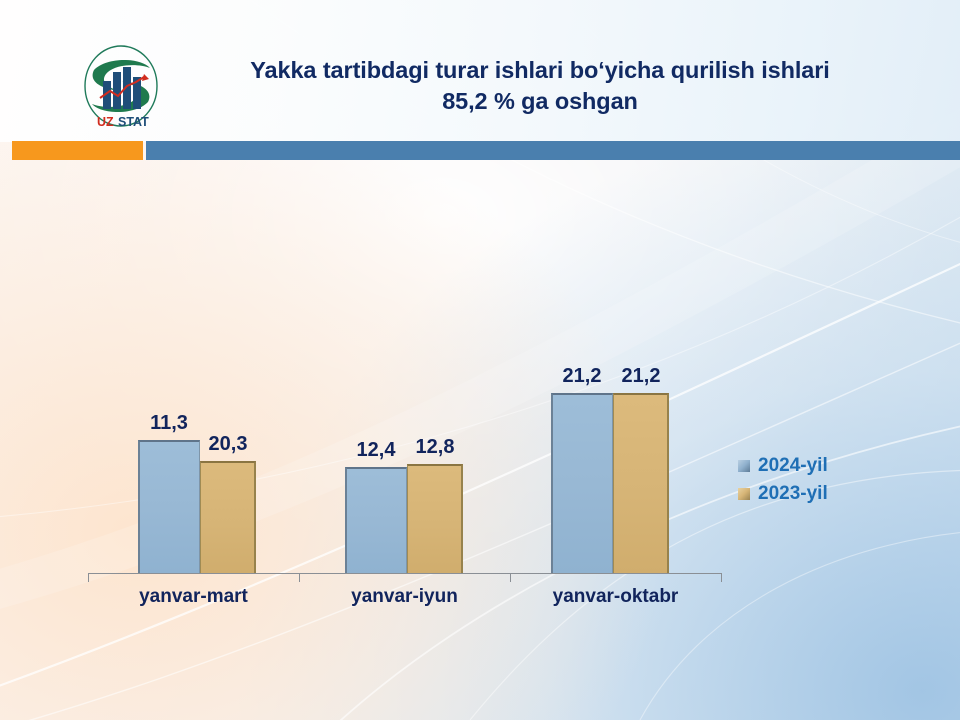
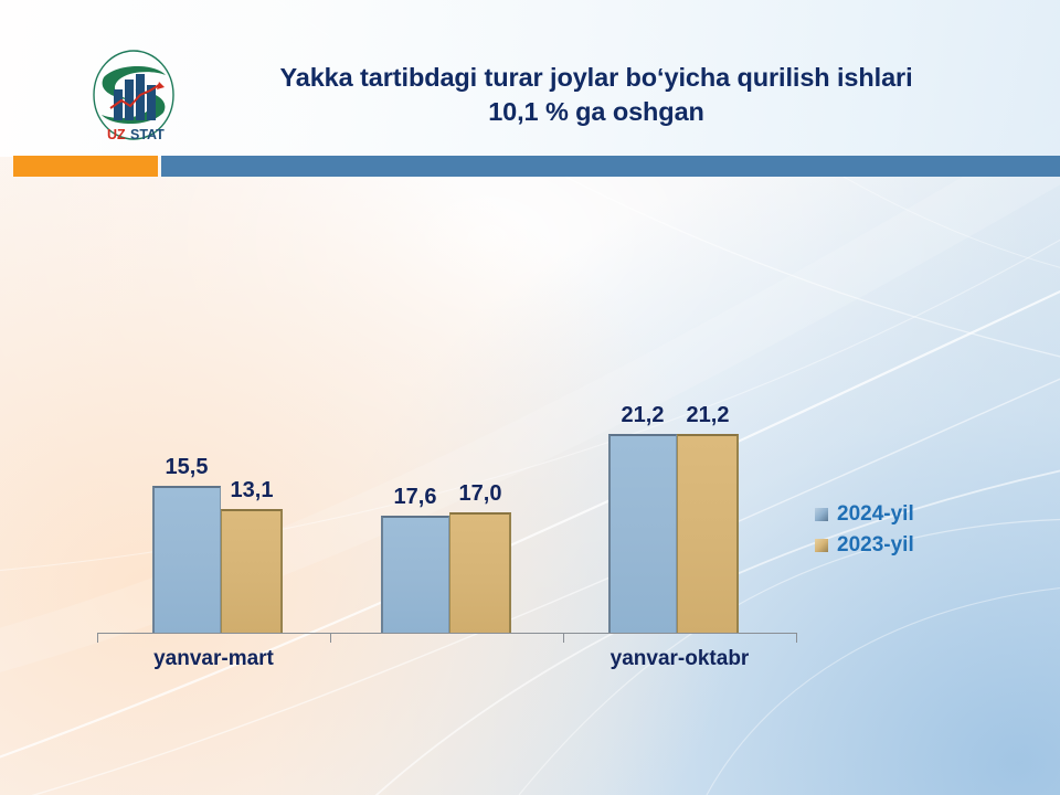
  UZ
  STAT
- Yakka tartibdagi turar ishlari bo‘yicha qurilish ishlari
+ Yakka tartibdagi turar joylar bo‘yicha qurilish ishlari
- 85,2 % ga oshgan
+ 10,1 % ga oshgan
- 11,3
+ 15,5
- 20,3
+ 13,1
- 12,4
+ 17,6
- 12,8
+ 17,0
  21,2
  21,2
  yanvar-mart
- yanvar-iyun
  yanvar-oktabr
  2024-yil
  2023-yil
